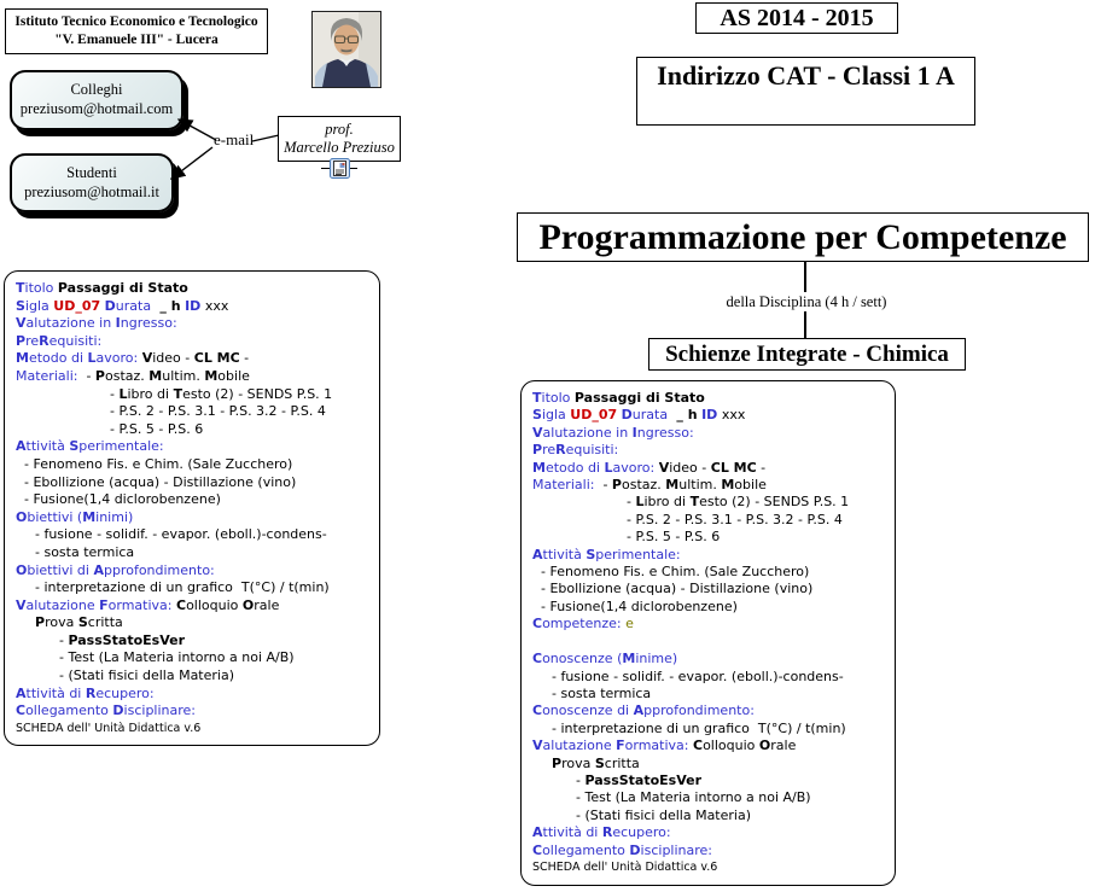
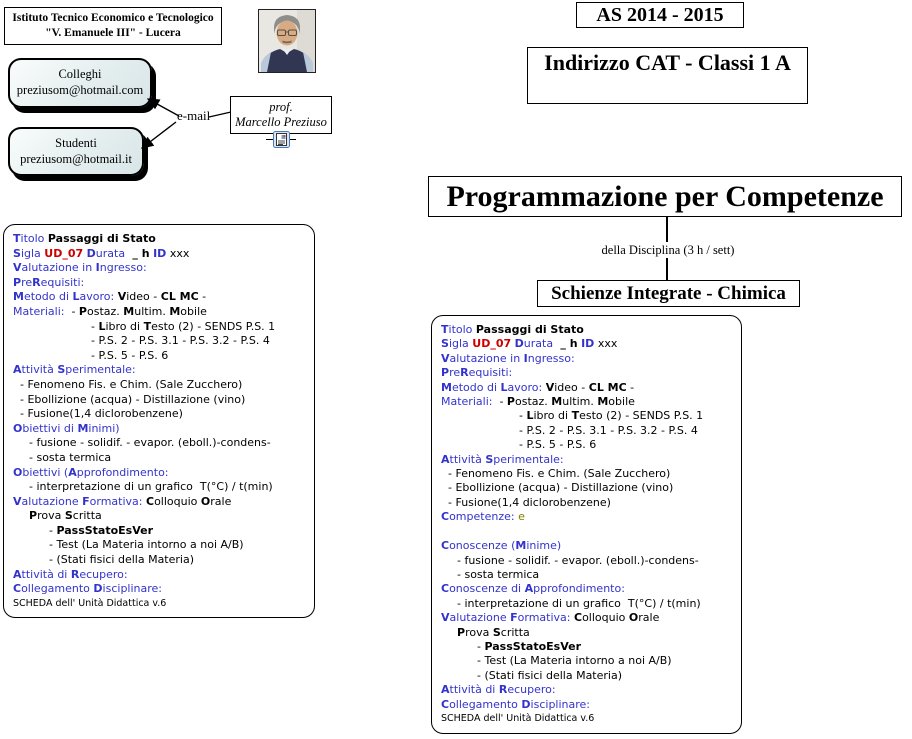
  Istituto Tecnico Economico e Tecnologico
  "V. Emanuele III" - Lucera
  Colleghi
  preziusom@hotmail.com
  Studenti
  preziusom@hotmail.it
  e-mail
  prof.
  Marcello Preziuso
  AS 2014 - 2015
  Indirizzo CAT - Classi 1 A
  Programmazione per Competenze
- della Disciplina (4 h / sett)
+ della Disciplina (3 h / sett)
  Schienze Integrate - Chimica
  Titolo Passaggi di Stato
  Sigla UD_07 Durata _ h ID xxx
  Valutazione in Ingresso:
  PreRequisiti:
  Metodo di Lavoro: Video - CL MC -
  Materiali: - Postaz. Multim. Mobile
  - Libro di Testo (2) - SENDS P.S. 1
  - P.S. 2 - P.S. 3.1 - P.S. 3.2 - P.S. 4
  - P.S. 5 - P.S. 6
  Attività Sperimentale:
  - Fenomeno Fis. e Chim. (Sale Zucchero)
  - Ebollizione (acqua) - Distillazione (vino)
  - Fusione(1,4 diclorobenzene)
- Obiettivi (Minimi)
+ Obiettivi di Minimi)
  - fusione - solidif. - evapor. (eboll.)-condens-
  - sosta termica
- Obiettivi di Approfondimento:
+ Obiettivi (Approfondimento:
  - interpretazione di un grafico T(°C) / t(min)
  Valutazione Formativa: Colloquio Orale
  Prova Scritta
  - PassStatoEsVer
  - Test (La Materia intorno a noi A/B)
  - (Stati fisici della Materia)
  Attività di Recupero:
  Collegamento Disciplinare:
  SCHEDA dell' Unità Didattica v.6
  Titolo Passaggi di Stato
  Sigla UD_07 Durata _ h ID xxx
  Valutazione in Ingresso:
  PreRequisiti:
  Metodo di Lavoro: Video - CL MC -
  Materiali: - Postaz. Multim. Mobile
  - Libro di Testo (2) - SENDS P.S. 1
  - P.S. 2 - P.S. 3.1 - P.S. 3.2 - P.S. 4
  - P.S. 5 - P.S. 6
  Attività Sperimentale:
  - Fenomeno Fis. e Chim. (Sale Zucchero)
  - Ebollizione (acqua) - Distillazione (vino)
  - Fusione(1,4 diclorobenzene)
  Competenze: e
  Conoscenze (Minime)
  - fusione - solidif. - evapor. (eboll.)-condens-
  - sosta termica
  Conoscenze di Approfondimento:
  - interpretazione di un grafico T(°C) / t(min)
  Valutazione Formativa: Colloquio Orale
  Prova Scritta
  - PassStatoEsVer
  - Test (La Materia intorno a noi A/B)
  - (Stati fisici della Materia)
  Attività di Recupero:
  Collegamento Disciplinare:
  SCHEDA dell' Unità Didattica v.6
